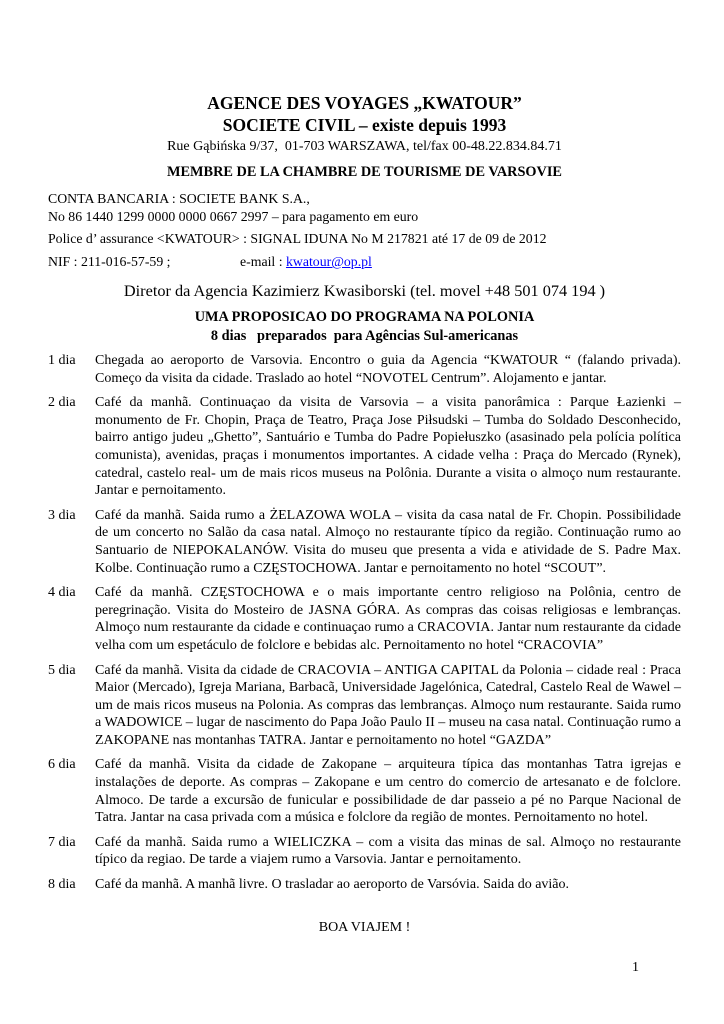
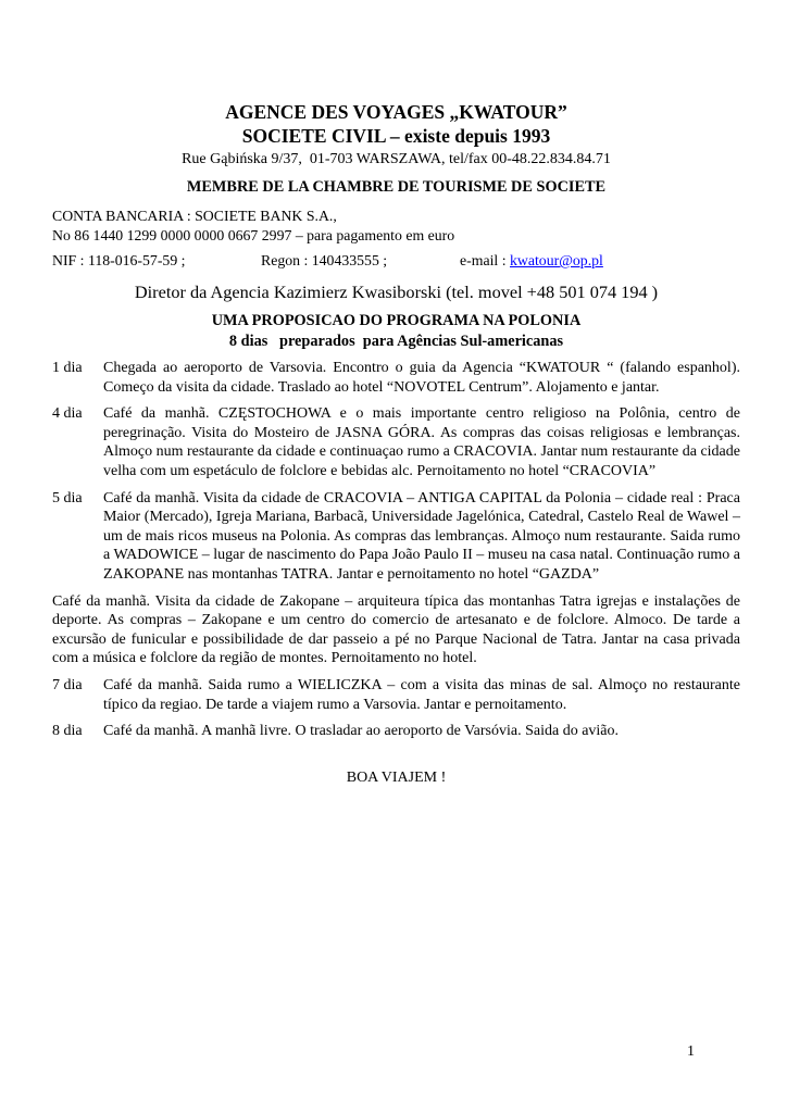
  AGENCE DES VOYAGES „KWATOUR”
  SOCIETE CIVIL – existe depuis 1993
  Rue Gąbińska 9/37, 01-703 WARSZAWA, tel/fax 00-48.22.834.84.71
- MEMBRE DE LA CHAMBRE DE TOURISME DE VARSOVIE
+ MEMBRE DE LA CHAMBRE DE TOURISME DE SOCIETE
  CONTA BANCARIA : SOCIETE BANK S.A.,
  No 86 1440 1299 0000 0000 0667 2997 – para pagamento em euro
- Police d’ assurance <KWATOUR> : SIGNAL IDUNA No M 217821 até 17 de 09 de 2012
- NIF : 211-016-57-59 ;
+ NIF : 118-016-57-59 ;
+ Regon : 140433555 ;
  e-mail : kwatour@op.pl
  Diretor da Agencia Kazimierz Kwasiborski (tel. movel +48 501 074 194 )
  UMA PROPOSICAO DO PROGRAMA NA POLONIA
  8 dias preparados para Agências Sul-americanas
  1 dia
- Chegada ao aeroporto de Varsovia. Encontro o guia da Agencia “KWATOUR “ (falando privada). Começo da visita da cidade. Traslado ao hotel “NOVOTEL Centrum”. Alojamento e jantar.
+ Chegada ao aeroporto de Varsovia. Encontro o guia da Agencia “KWATOUR “ (falando espanhol). Começo da visita da cidade. Traslado ao hotel “NOVOTEL Centrum”. Alojamento e jantar.
- 2 dia
- Café da manhã. Continuaçao da visita de Varsovia – a visita panorâmica : Parque Łazienki – monumento de Fr. Chopin, Praça de Teatro, Praça Jose Piłsudski – Tumba do Soldado Desconhecido, bairro antigo judeu „Ghetto”, Santuário e Tumba do Padre Popiełuszko (asasinado pela polícia política comunista), avenidas, praças i monumentos importantes. A cidade velha : Praça do Mercado (Rynek), catedral, castelo real- um de mais ricos museus na Polônia. Durante a visita o almoço num restaurante. Jantar e pernoitamento.
- 3 dia
- Café da manhã. Saida rumo a ŻELAZOWA WOLA – visita da casa natal de Fr. Chopin. Possibilidade de um concerto no Salão da casa natal. Almoço no restaurante típico da região. Continuação rumo ao Santuario de NIEPOKALANÓW. Visita do museu que presenta a vida e atividade de S. Padre Max. Kolbe. Continuação rumo a CZĘSTOCHOWA. Jantar e pernoitamento no hotel “SCOUT”.
  4 dia
  Café da manhã. CZĘSTOCHOWA e o mais importante centro religioso na Polônia, centro de peregrinação. Visita do Mosteiro de JASNA GÓRA. As compras das coisas religiosas e lembranças. Almoço num restaurante da cidade e continuaçao rumo a CRACOVIA. Jantar num restaurante da cidade velha com um espetáculo de folclore e bebidas alc. Pernoitamento no hotel “CRACOVIA”
  5 dia
  Café da manhã. Visita da cidade de CRACOVIA – ANTIGA CAPITAL da Polonia – cidade real : Praca Maior (Mercado), Igreja Mariana, Barbacã, Universidade Jagelónica, Catedral, Castelo Real de Wawel – um de mais ricos museus na Polonia. As compras das lembranças. Almoço num restaurante. Saida rumo a WADOWICE – lugar de nascimento do Papa João Paulo II – museu na casa natal. Continuação rumo a ZAKOPANE nas montanhas TATRA. Jantar e pernoitamento no hotel “GAZDA”
- 6 dia
  Café da manhã. Visita da cidade de Zakopane – arquiteura típica das montanhas Tatra igrejas e instalações de deporte. As compras – Zakopane e um centro do comercio de artesanato e de folclore. Almoco. De tarde a excursão de funicular e possibilidade de dar passeio a pé no Parque Nacional de Tatra. Jantar na casa privada com a música e folclore da região de montes. Pernoitamento no hotel.
  7 dia
  Café da manhã. Saida rumo a WIELICZKA – com a visita das minas de sal. Almoço no restaurante típico da regiao. De tarde a viajem rumo a Varsovia. Jantar e pernoitamento.
  8 dia
  Café da manhã. A manhã livre. O trasladar ao aeroporto de Varsóvia. Saida do avião.
  BOA VIAJEM !
  1
